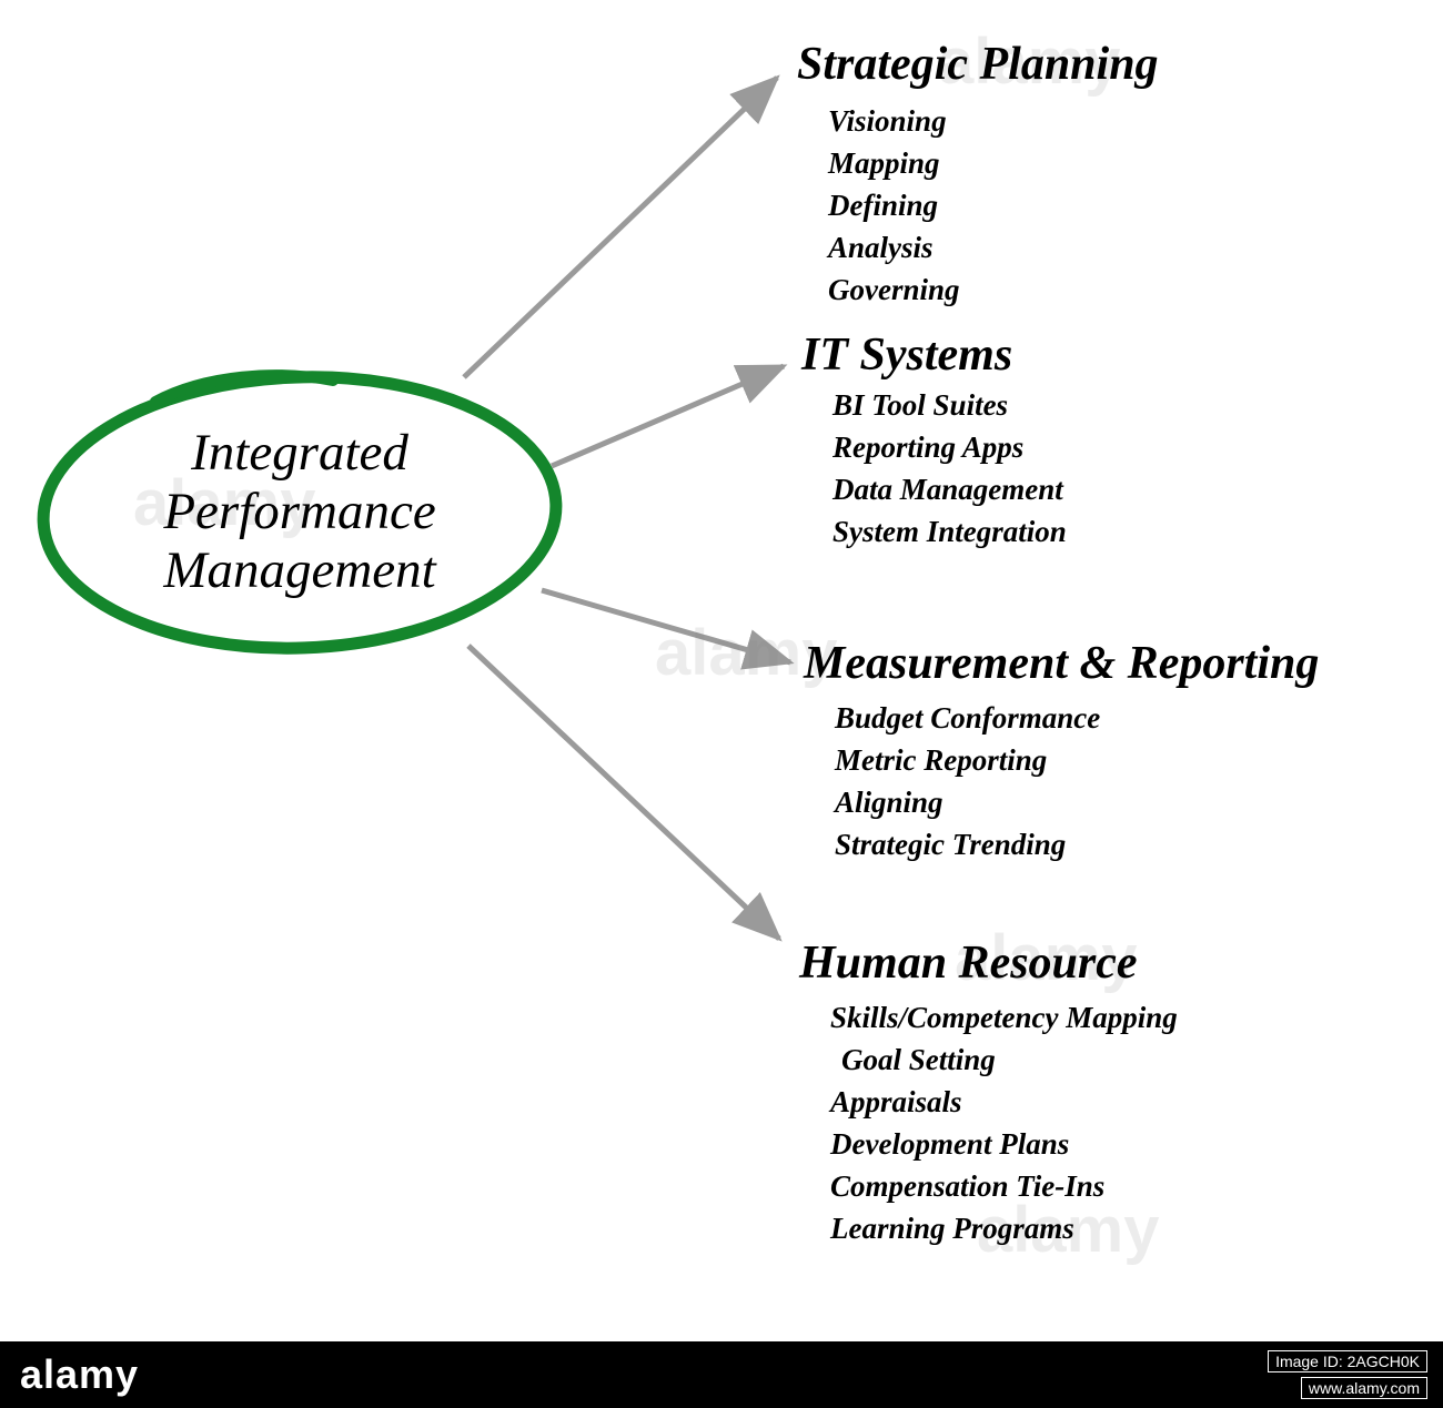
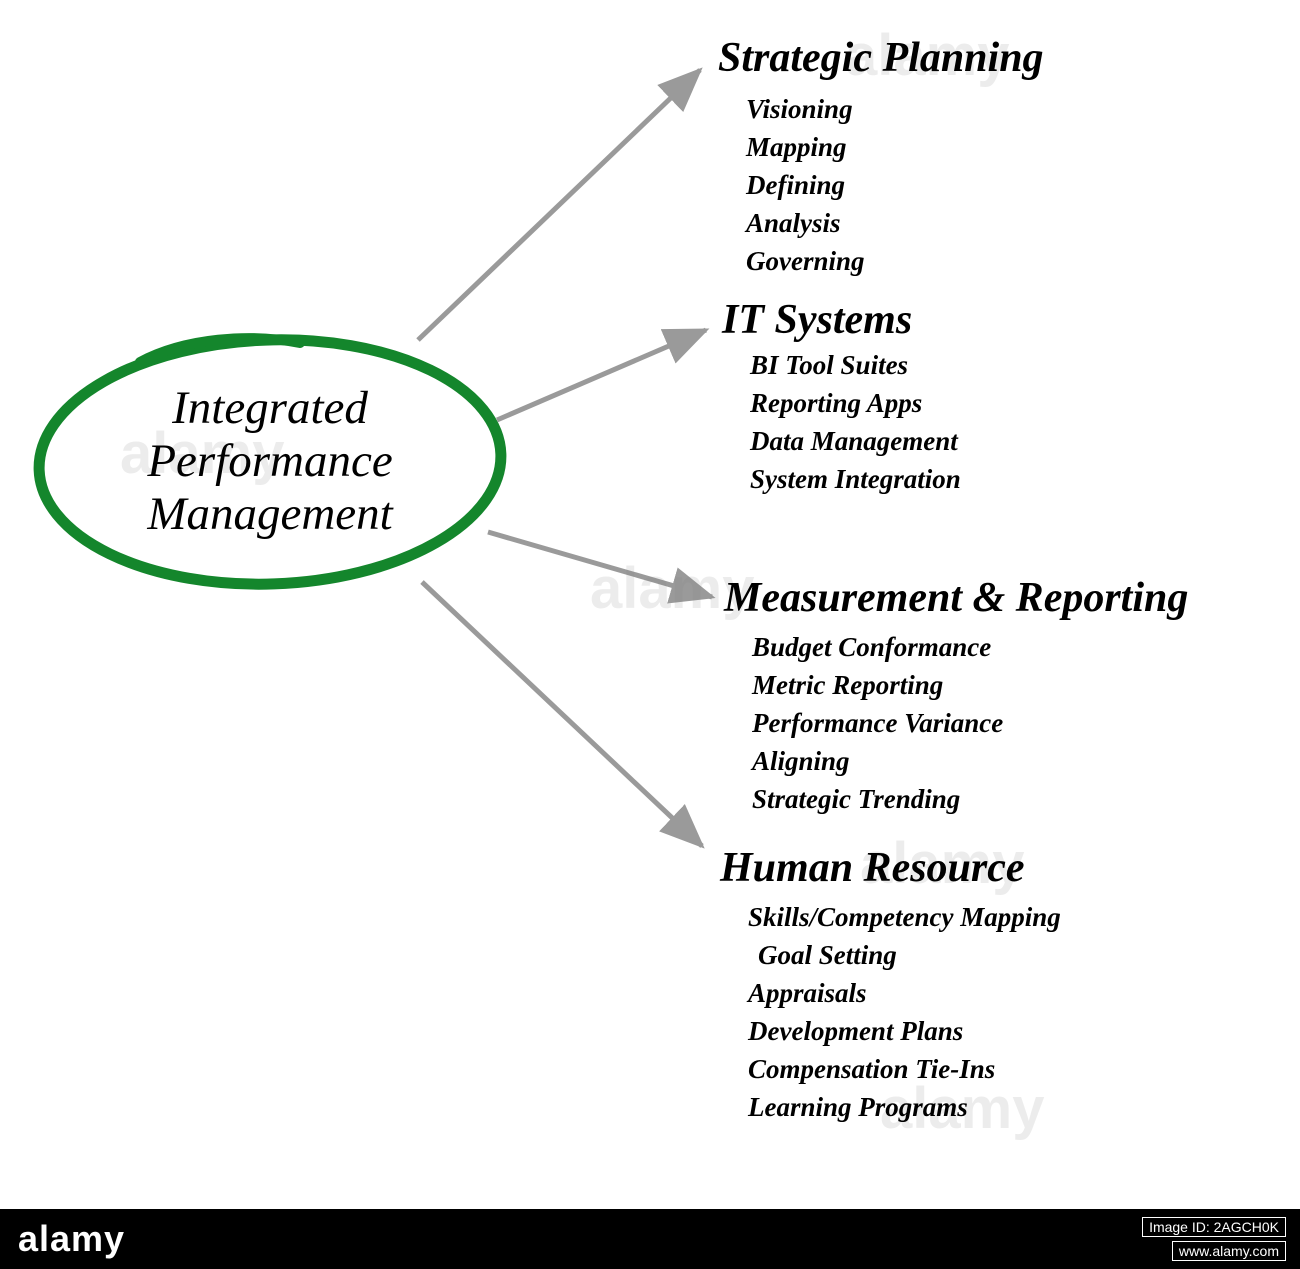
  alamy
  alamy
  alamy
  alamy
  alamy
  Integrated
  Performance
  Management
  Strategic Planning
  Visioning
  Mapping
  Defining
  Analysis
  Governing
  IT Systems
  BI Tool Suites
  Reporting Apps
  Data Management
  System Integration
  Measurement & Reporting
  Budget Conformance
  Metric Reporting
+ Performance Variance
  Aligning
  Strategic Trending
  Human Resource
  Skills/Competency Mapping
  Goal Setting
  Appraisals
  Development Plans
  Compensation Tie-Ins
  Learning Programs
  alamy
  Image ID: 2AGCH0K
  www.alamy.com
